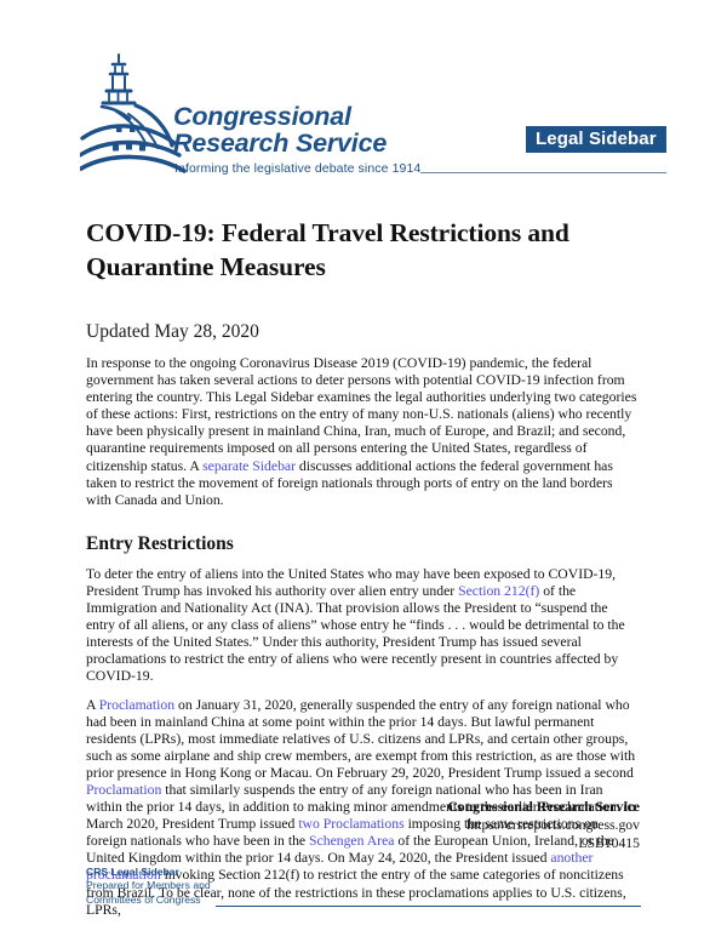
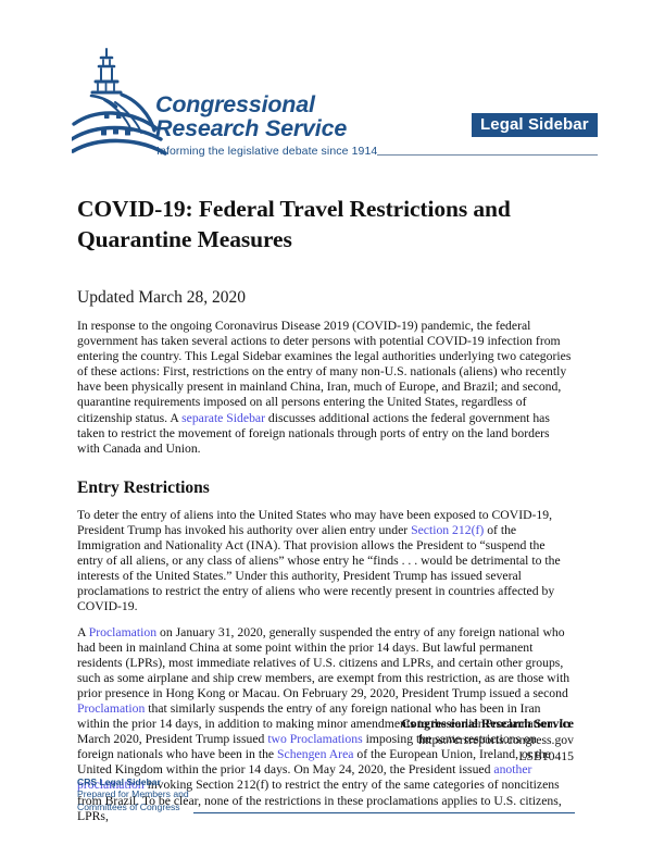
  Congressional
  Research Service
  Informing the legislative debate since 1914
  Legal Sidebar
  COVID-19: Federal Travel Restrictions and Quarantine Measures
- Updated May 28, 2020
+ Updated March 28, 2020
  In response to the ongoing Coronavirus Disease 2019 (COVID-19) pandemic, the federal government has taken several actions to deter persons with potential COVID-19 infection from entering the country. This Legal Sidebar examines the legal authorities underlying two categories of these actions: First, restrictions on the entry of many non-U.S. nationals (aliens) who recently have been physically present in mainland China, Iran, much of Europe, and Brazil; and second, quarantine requirements imposed on all persons entering the United States, regardless of citizenship status. A separate Sidebar discusses additional actions the federal government has taken to restrict the movement of foreign nationals through ports of entry on the land borders with Canada and Union.
  Entry Restrictions
  To deter the entry of aliens into the United States who may have been exposed to COVID-19, President Trump has invoked his authority over alien entry under Section 212(f) of the Immigration and Nationality Act (INA). That provision allows the President to “suspend the entry of all aliens, or any class of aliens” whose entry he “finds . . . would be detrimental to the interests of the United States.” Under this authority, President Trump has issued several proclamations to restrict the entry of aliens who were recently present in countries affected by COVID-19.
  A Proclamation on January 31, 2020, generally suspended the entry of any foreign national who had been in mainland China at some point within the prior 14 days. But lawful permanent residents (LPRs), most immediate relatives of U.S. citizens and LPRs, and certain other groups, such as some airplane and ship crew members, are exempt from this restriction, as are those with prior presence in Hong Kong or Macau. On February 29, 2020, President Trump issued a second Proclamation that similarly suspends the entry of any foreign national who has been in Iran within the prior 14 days, in addition to making minor amendments to the earlier Proclamation. In March 2020, President Trump issued two Proclamations imposing the same restrictions on foreign nationals who have been in the Schengen Area of the European Union, Ireland, or the United Kingdom within the prior 14 days. On May 24, 2020, the President issued another proclamation invoking Section 212(f) to restrict the entry of the same categories of noncitizens from Brazil. To be clear, none of the restrictions in these proclamations applies to U.S. citizens, LPRs,
  Congressional Research Service
  https://crsreports.congress.gov
  LSB10415
  CRS Legal Sidebar
  Prepared for Members and
  Committees of Congress
